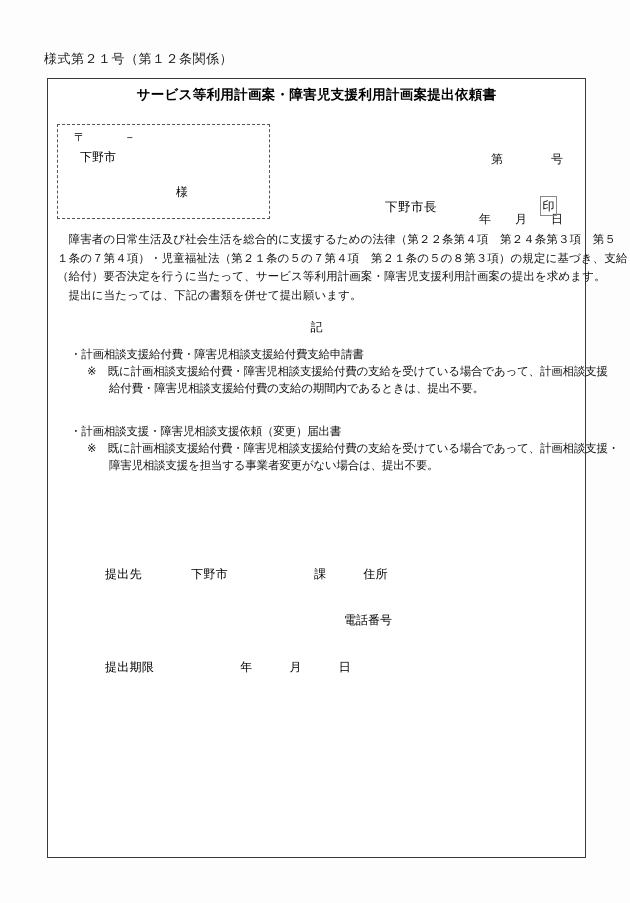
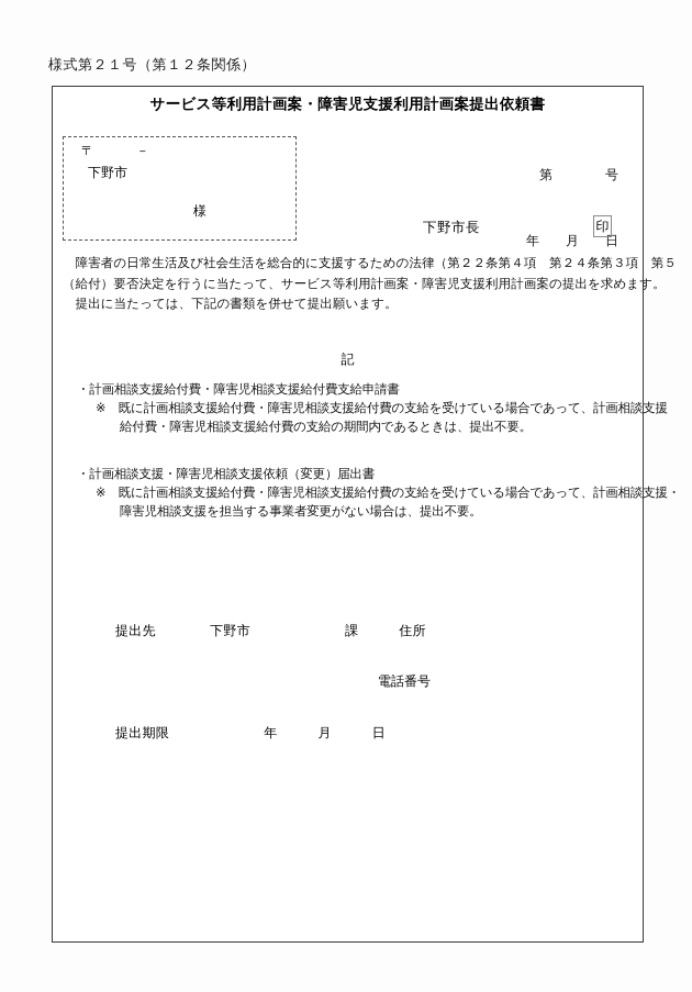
  様式第２１号（第１２条関係）
  サービス等利用計画案・障害児支援利用計画案提出依頼書
  第 号
  年 月 日
  〒 －
  下野市
  様
  下野市長
  印
  障害者の日常生活及び社会生活を総合的に支援するための法律（第２２条第４項 第２４条第３項 第５
- １条の７第４項）・児童福祉法（第２１条の５の７第４項 第２１条の５の８第３項）の規定に基づき、支給
  （給付）要否決定を行うに当たって、サービス等利用計画案・障害児支援利用計画案の提出を求めます。
  提出に当たっては、下記の書類を併せて提出願います。
  記
  ・計画相談支援給付費・障害児相談支援給付費支給申請書
  ※ 既に計画相談支援給付費・障害児相談支援給付費の支給を受けている場合であって、計画相談支援
  給付費・障害児相談支援給付費の支給の期間内であるときは、提出不要。
  ・計画相談支援・障害児相談支援依頼（変更）届出書
  ※ 既に計画相談支援給付費・障害児相談支援給付費の支給を受けている場合であって、計画相談支援・
  障害児相談支援を担当する事業者変更がない場合は、提出不要。
  提出先 下野市 課 住所
  電話番号
  提出期限 年 月 日
